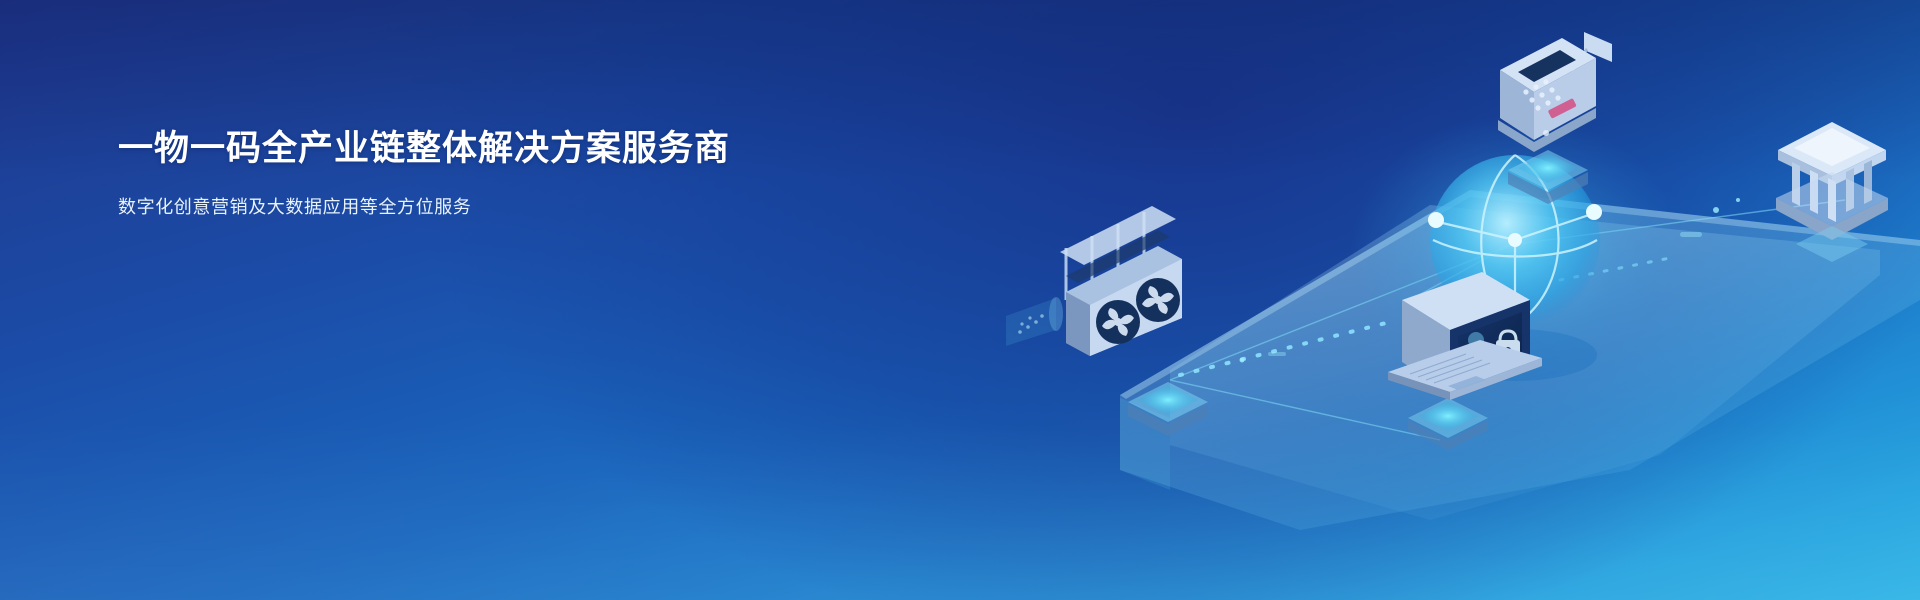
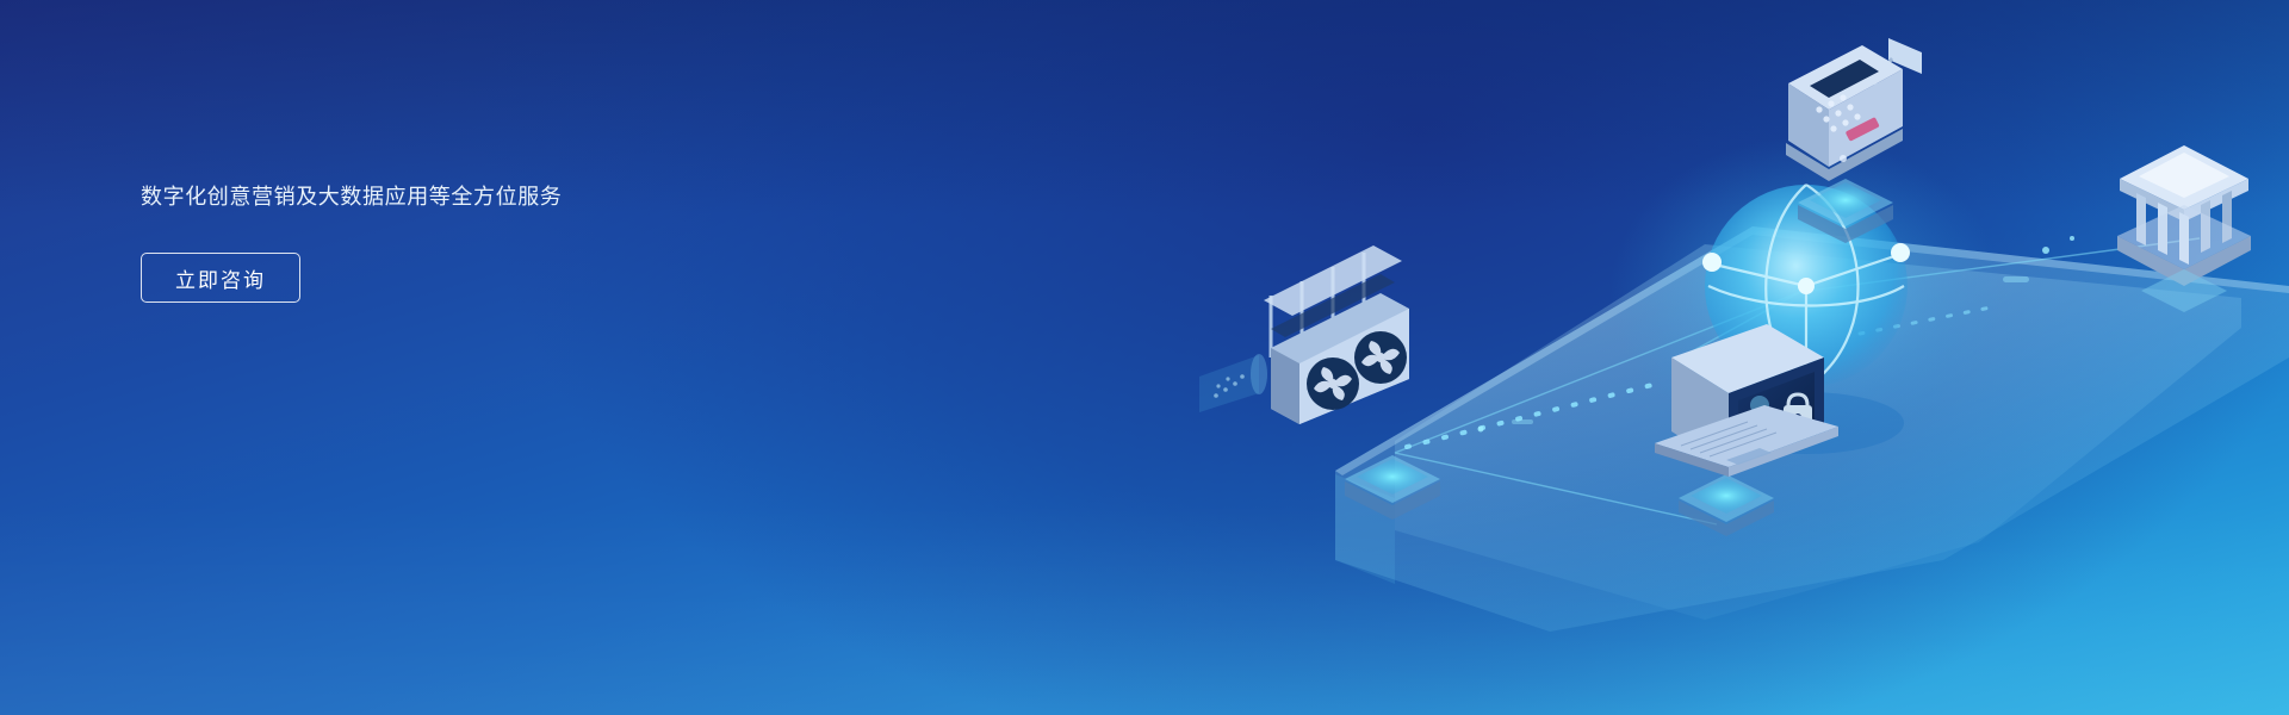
- 一物一码全产业链整体解决方案服务商
  数字化创意营销及大数据应用等全方位服务
+ 立即咨询
